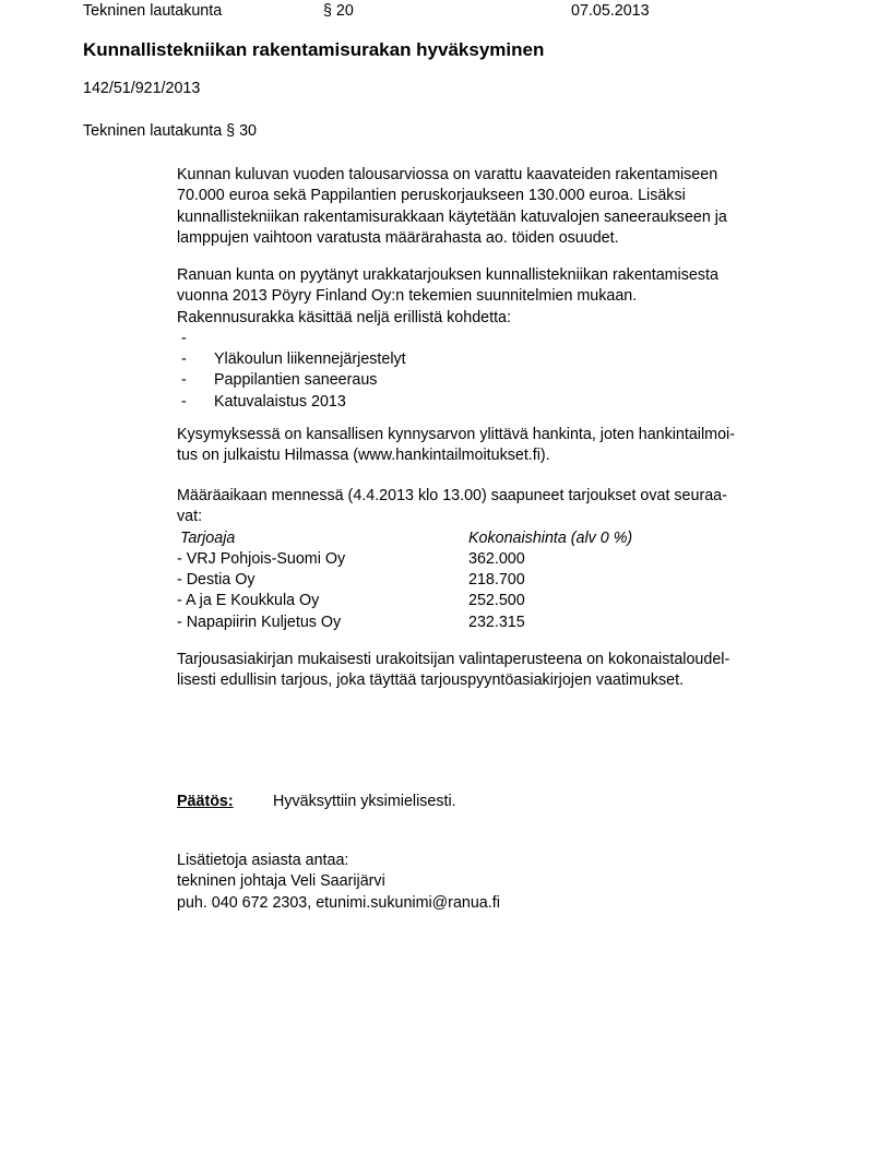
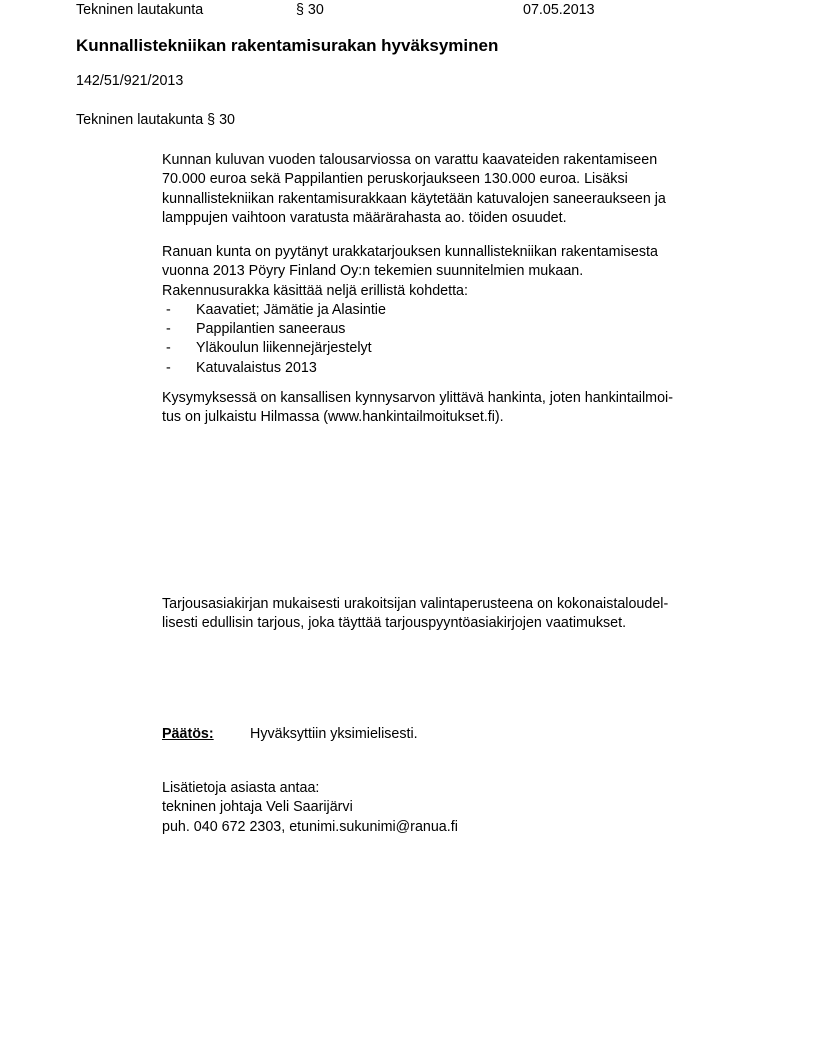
  Tekninen lautakunta
- § 20
+ § 30
  07.05.2013
  Kunnallistekniikan rakentamisurakan hyväksyminen
  142/51/921/2013
  Tekninen lautakunta § 30
  Kunnan kuluvan vuoden talousarviossa on varattu kaavateiden rakentamiseen
  70.000 euroa sekä Pappilantien peruskorjaukseen 130.000 euroa. Lisäksi
  kunnallistekniikan rakentamisurakkaan käytetään katuvalojen saneeraukseen ja
  lamppujen vaihtoon varatusta määrärahasta ao. töiden osuudet.
  Ranuan kunta on pyytänyt urakkatarjouksen kunnallistekniikan rakentamisesta
  vuonna 2013 Pöyry Finland Oy:n tekemien suunnitelmien mukaan.
  Rakennusurakka käsittää neljä erillistä kohdetta:
  -
+ Kaavatiet; Jämätie ja Alasintie
  -
- Yläkoulun liikennejärjestelyt
+ Pappilantien saneeraus
  -
- Pappilantien saneeraus
+ Yläkoulun liikennejärjestelyt
  -
  Katuvalaistus 2013
  Kysymyksessä on kansallisen kynnysarvon ylittävä hankinta, joten hankintailmoi-
  tus on julkaistu Hilmassa (www.hankintailmoitukset.fi).
- Määräaikaan mennessä (4.4.2013 klo 13.00) saapuneet tarjoukset ovat seuraa-
- vat:
- Tarjoaja
- Kokonaishinta (alv 0 %)
- - VRJ Pohjois-Suomi Oy
- 362.000
- - Destia Oy
- 218.700
- - A ja E Koukkula Oy
- 252.500
- - Napapiirin Kuljetus Oy
- 232.315
  Tarjousasiakirjan mukaisesti urakoitsijan valintaperusteena on kokonaistaloudel-
  lisesti edullisin tarjous, joka täyttää tarjouspyyntöasiakirjojen vaatimukset.
  Päätös: Hyväksyttiin yksimielisesti.
  Lisätietoja asiasta antaa:
  tekninen johtaja Veli Saarijärvi
  puh. 040 672 2303, etunimi.sukunimi@ranua.fi
